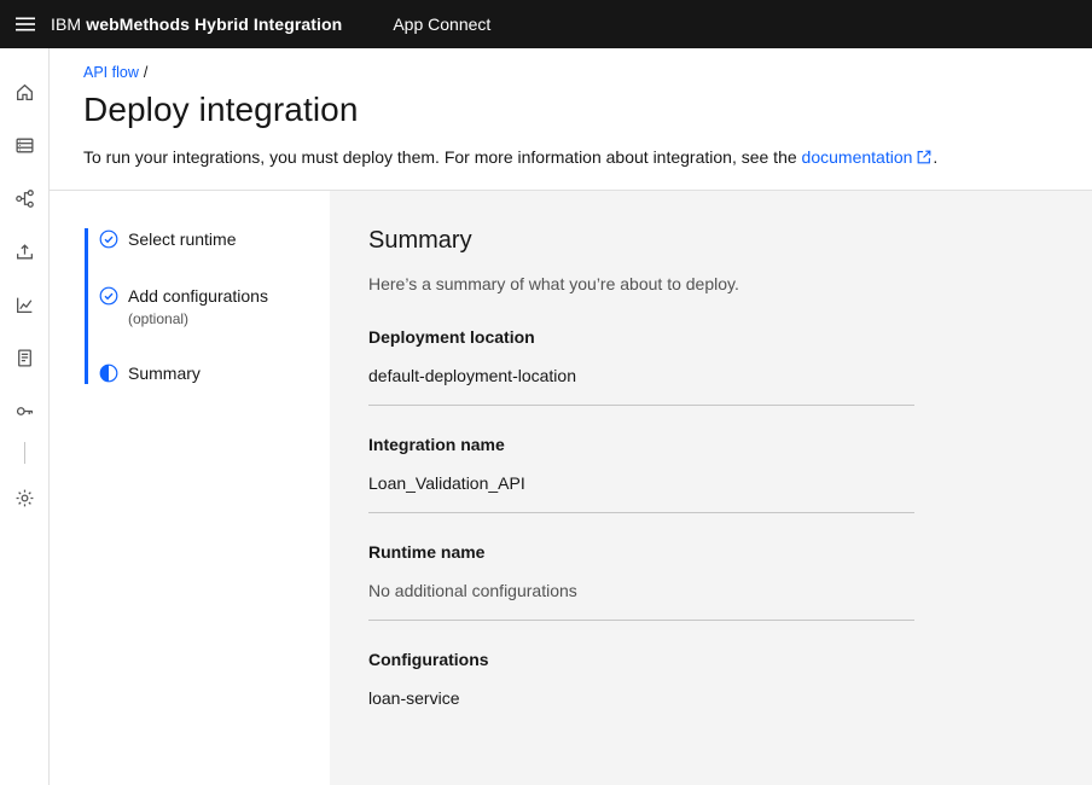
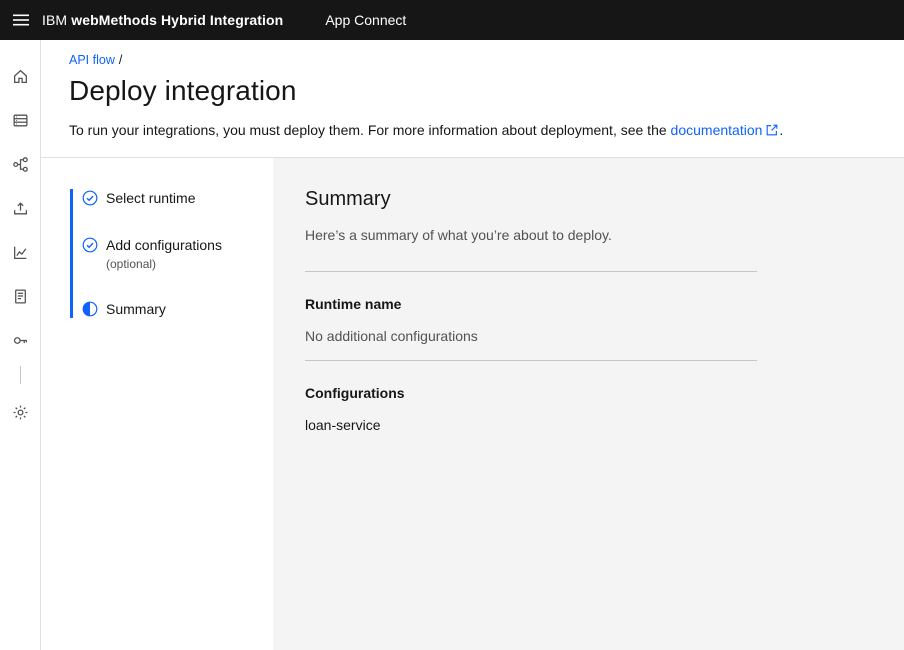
  IBM webMethods Hybrid Integration
  App Connect
  API flow /
  Deploy integration
- To run your integrations, you must deploy them. For more information about integration, see the documentation .
+ To run your integrations, you must deploy them. For more information about deployment, see the documentation .
  Select runtime
  Add configurations
  (optional)
  Summary
  Summary
  Here’s a summary of what you’re about to deploy.
- Deployment location
- default-deployment-location
- Integration name
- Loan_Validation_API
  Runtime name
  No additional configurations
  Configurations
  loan-service
